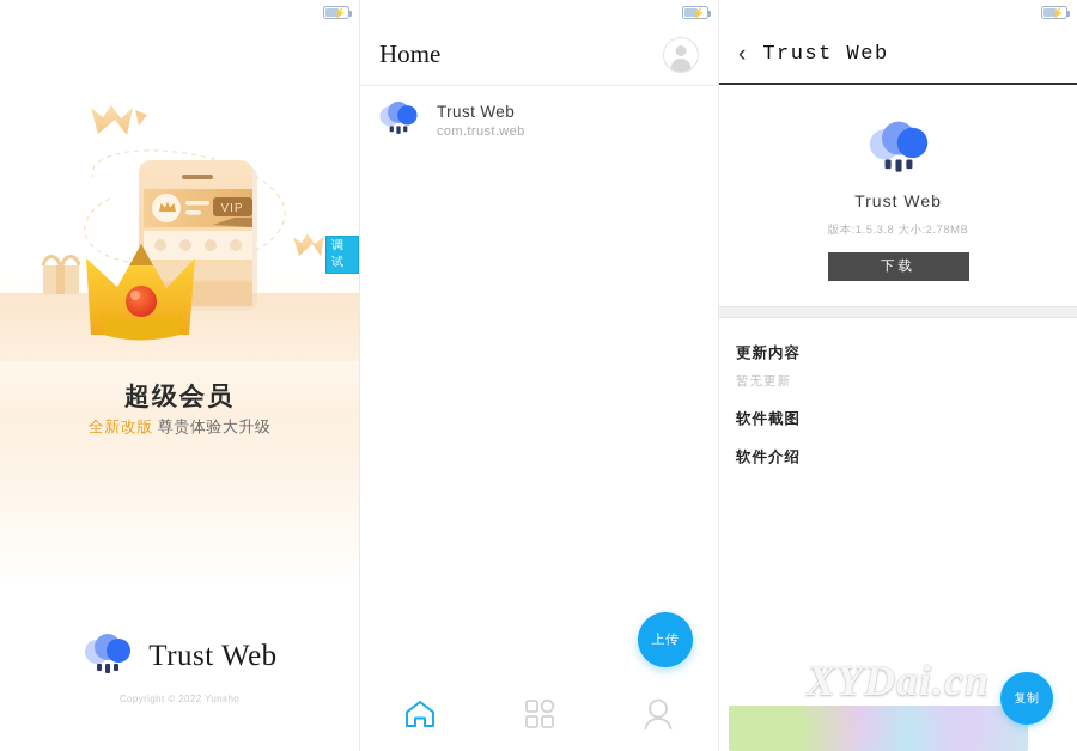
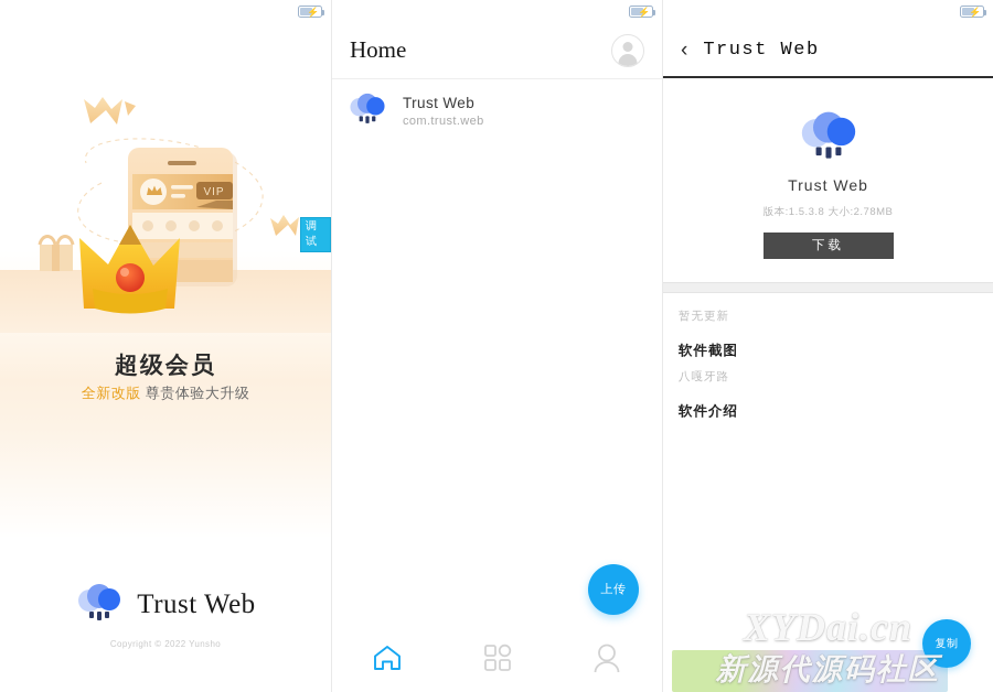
  ⚡
  VIP
  调试
  超级会员
  全新改版 尊贵体验大升级
  Trust Web
  Copyright © 2022 Yunsho
  ⚡
  Home
  Trust Web
  com.trust.web
  上传
  ⚡
  ‹
  Trust Web
  Trust Web
  版本:1.5.3.8 大小:2.78MB
  下载
- 更新内容
  暂无更新
  软件截图
+ 八嘎牙路
  软件介绍
  XYDai.cn
+ 新源代源码社区
  复制
